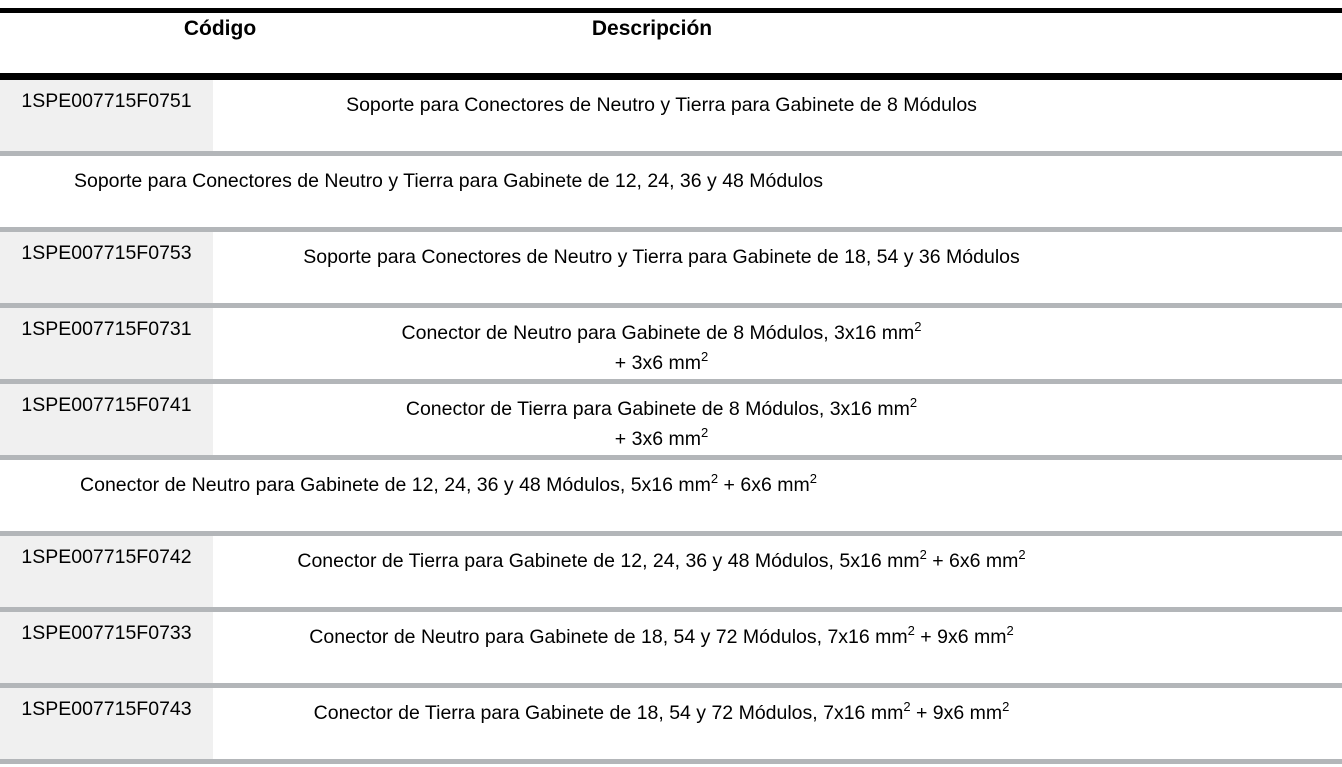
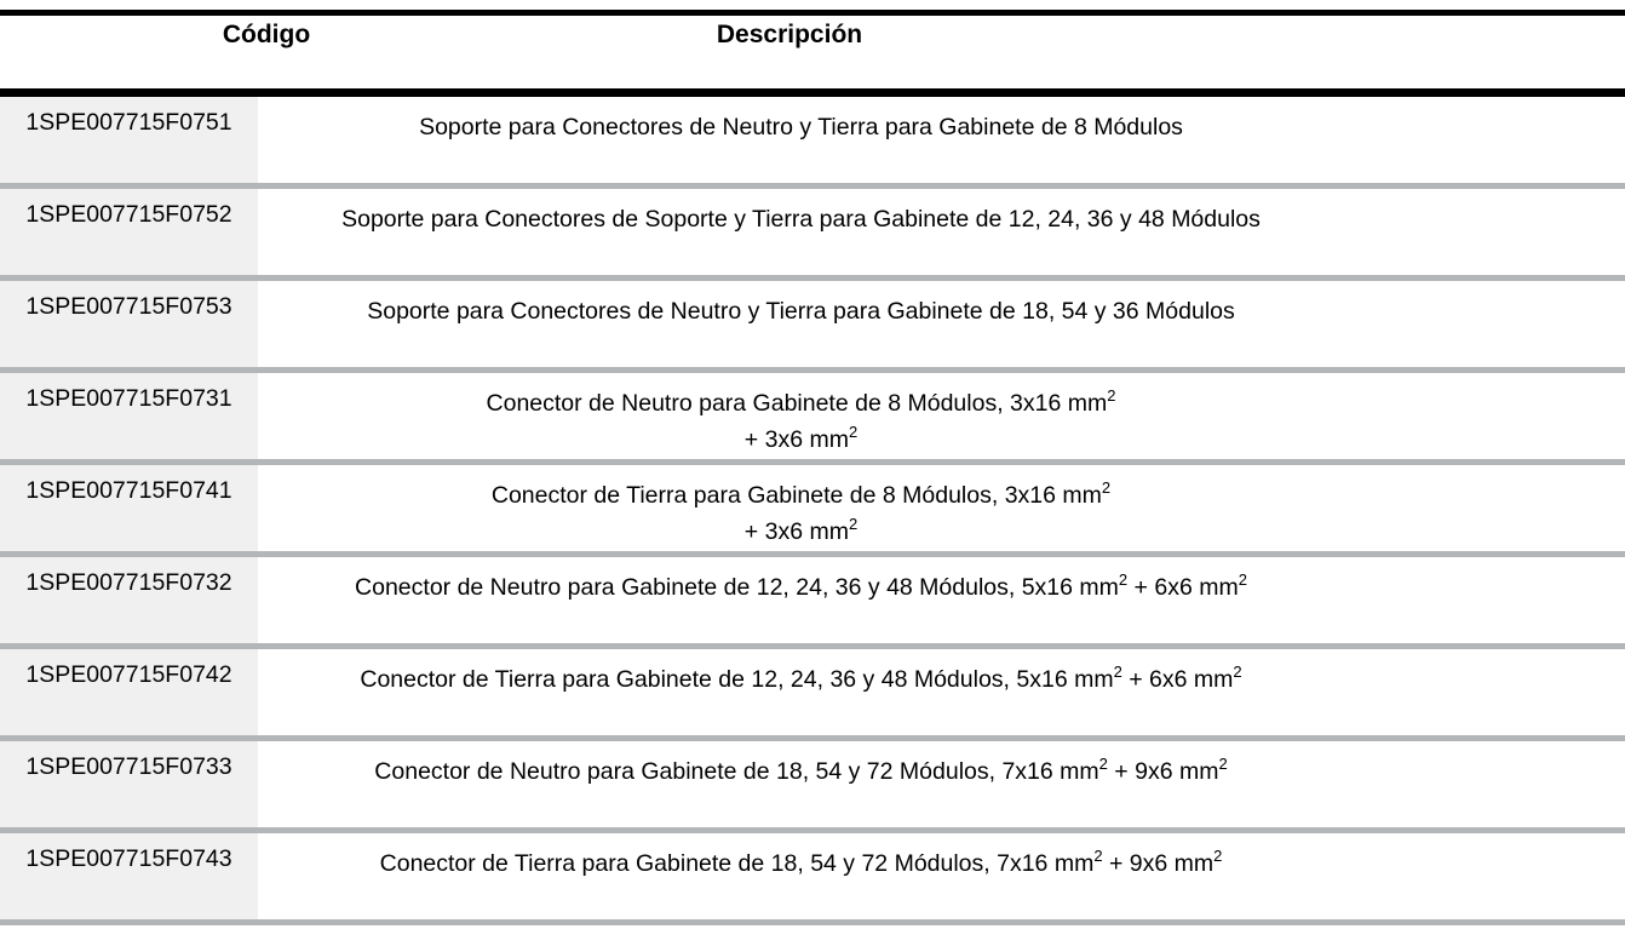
  Código
  Descripción
  1SPE007715F0751
  Soporte para Conectores de Neutro y Tierra para Gabinete de 8 Módulos
+ 1SPE007715F0752
- Soporte para Conectores de Neutro y Tierra para Gabinete de 12, 24, 36 y 48 Módulos
+ Soporte para Conectores de Soporte y Tierra para Gabinete de 12, 24, 36 y 48 Módulos
  1SPE007715F0753
  Soporte para Conectores de Neutro y Tierra para Gabinete de 18, 54 y 36 Módulos
  1SPE007715F0731
  Conector de Neutro para Gabinete de 8 Módulos, 3x16 mm2
  + 3x6 mm2
  1SPE007715F0741
  Conector de Tierra para Gabinete de 8 Módulos, 3x16 mm2
  + 3x6 mm2
+ 1SPE007715F0732
  Conector de Neutro para Gabinete de 12, 24, 36 y 48 Módulos, 5x16 mm2 + 6x6 mm2
  1SPE007715F0742
  Conector de Tierra para Gabinete de 12, 24, 36 y 48 Módulos, 5x16 mm2 + 6x6 mm2
  1SPE007715F0733
  Conector de Neutro para Gabinete de 18, 54 y 72 Módulos, 7x16 mm2 + 9x6 mm2
  1SPE007715F0743
  Conector de Tierra para Gabinete de 18, 54 y 72 Módulos, 7x16 mm2 + 9x6 mm2
